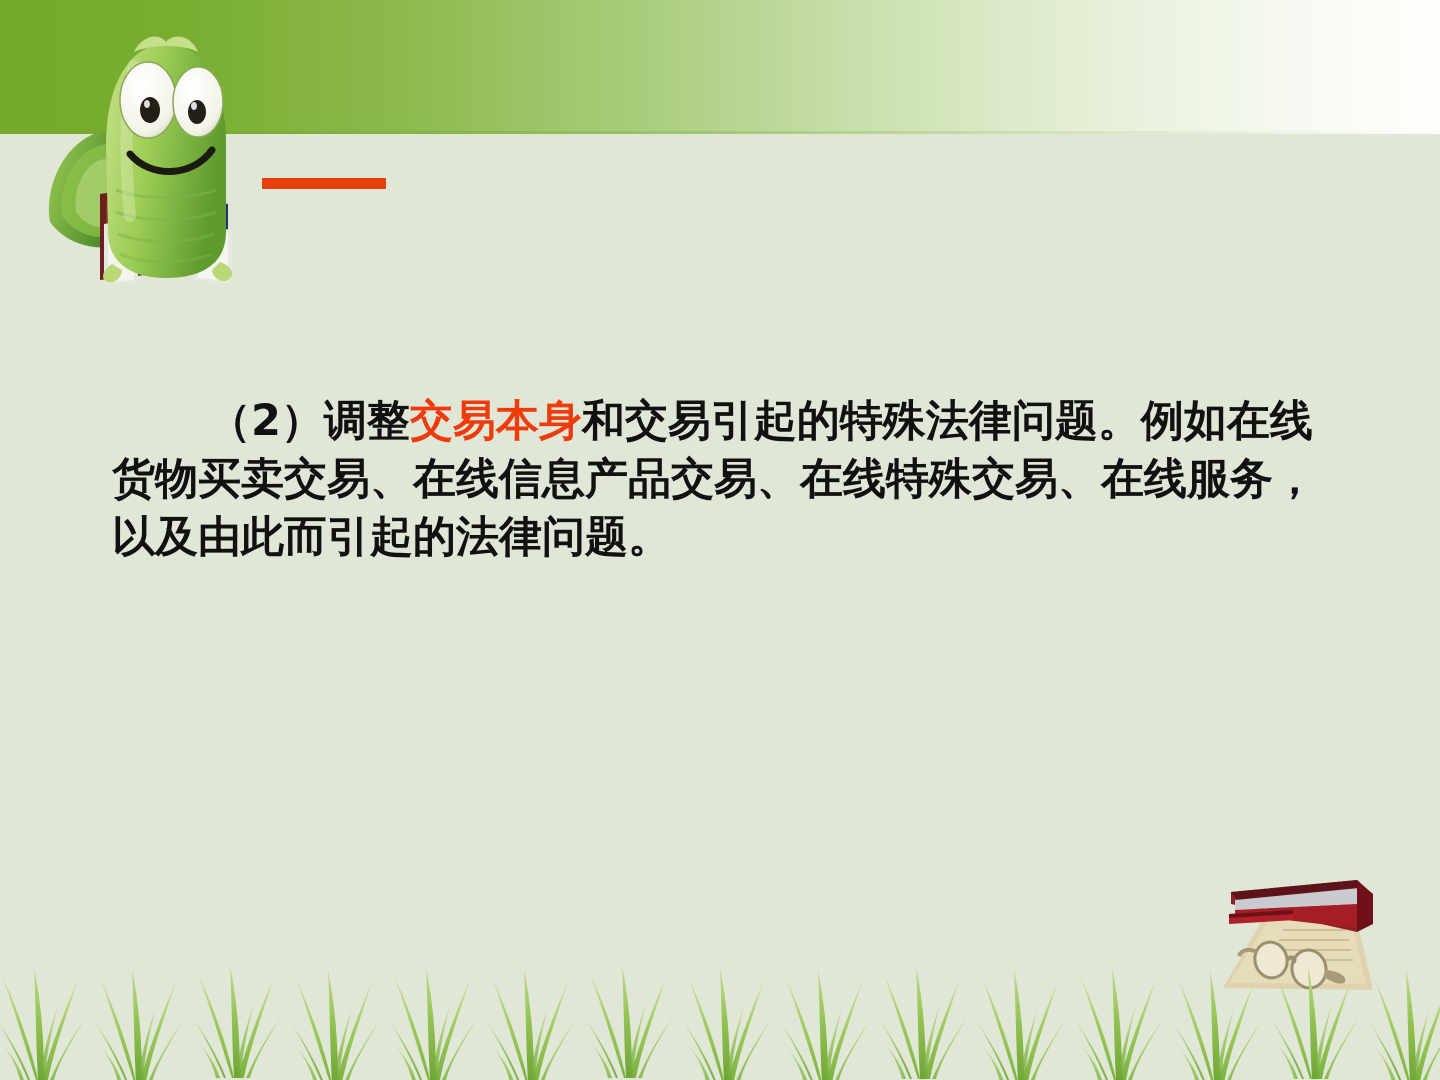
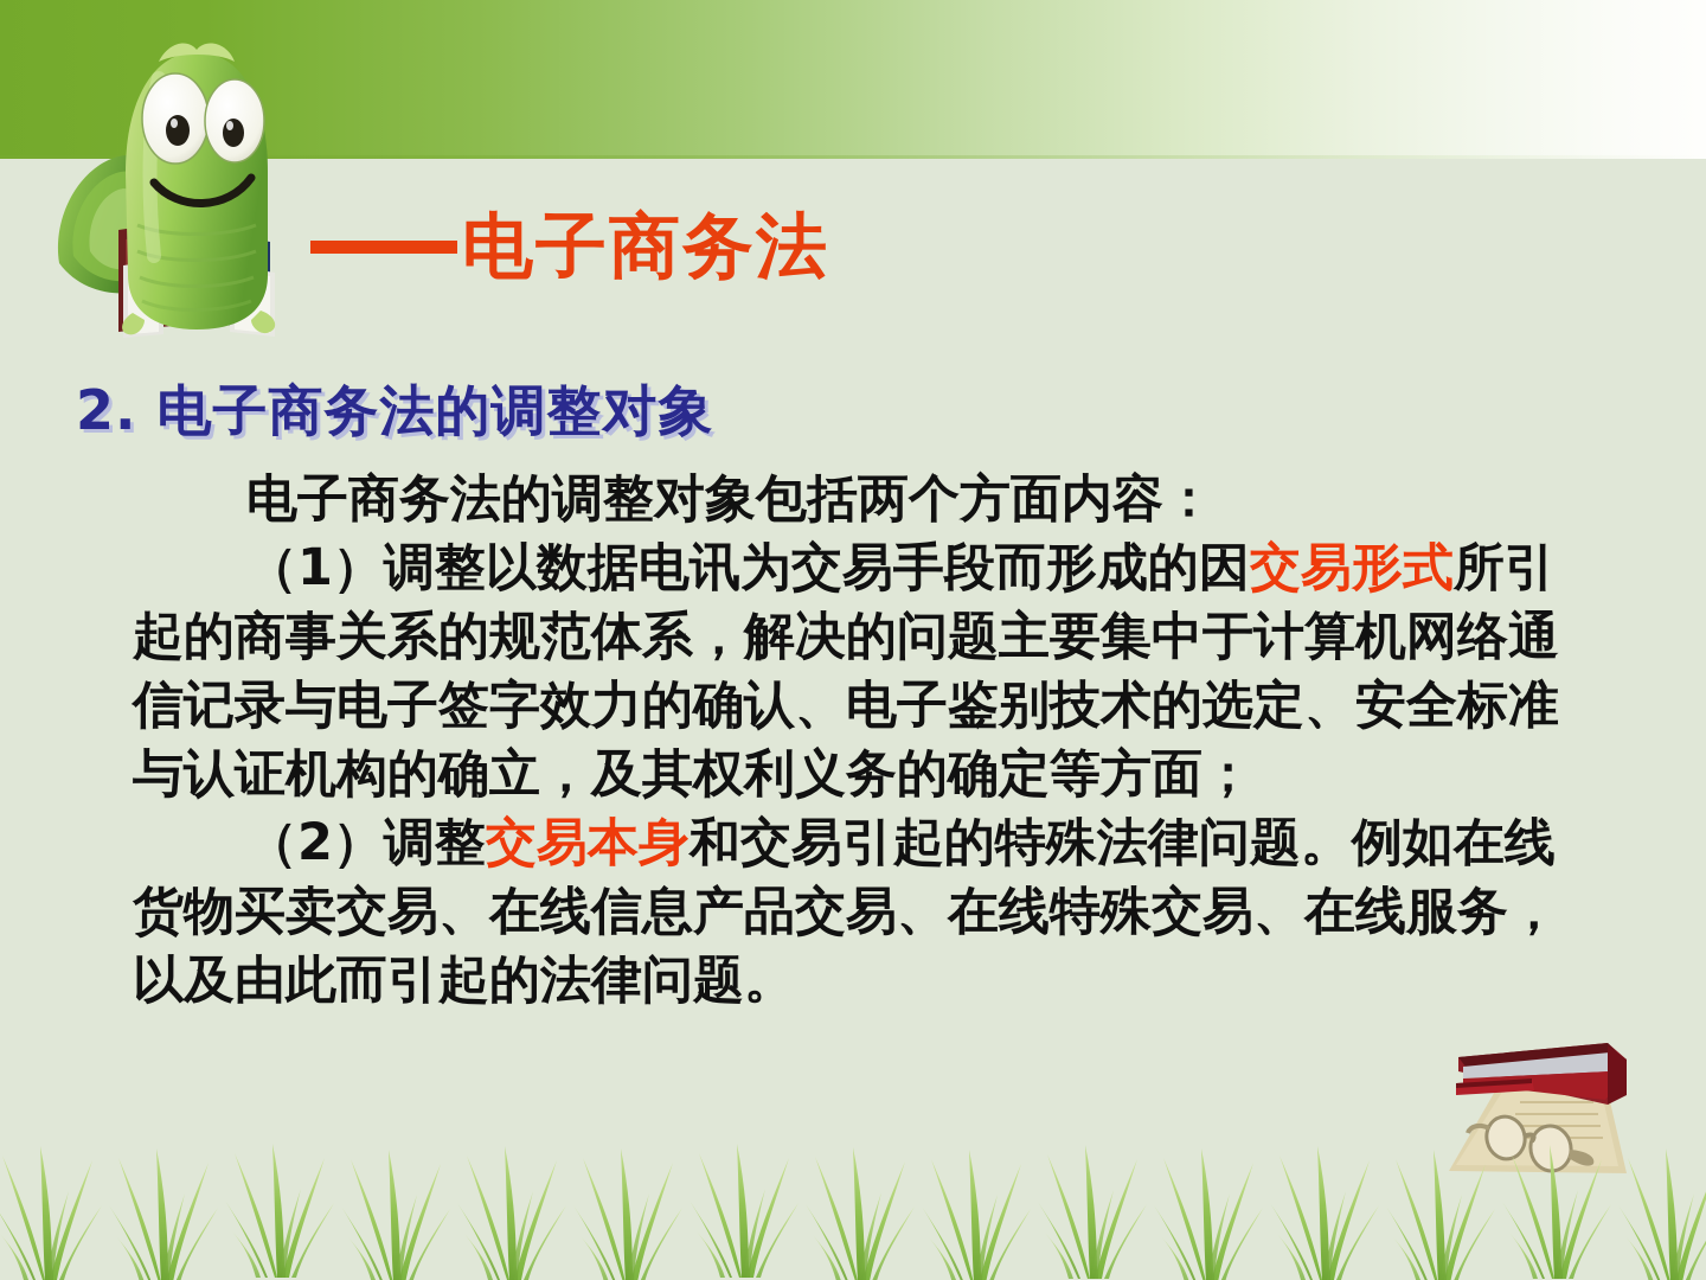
+ 电子商务法
+ 2. 电子商务法的调整对象
+ 电子商务法的调整对象包括两个方面内容：
+ （1）调整以数据电讯为交易手段而形成的因交易形式所引起的商事关系的规范体系，解决的问题主要集中于计算机网络通信记录与电子签字效力的确认、电子鉴别技术的选定、安全标准与认证机构的确立，及其权利义务的确定等方面；
  （2）调整交易本身和交易引起的特殊法律问题。例如在线货物买卖交易、在线信息产品交易、在线特殊交易、在线服务，以及由此而引起的法律问题。
